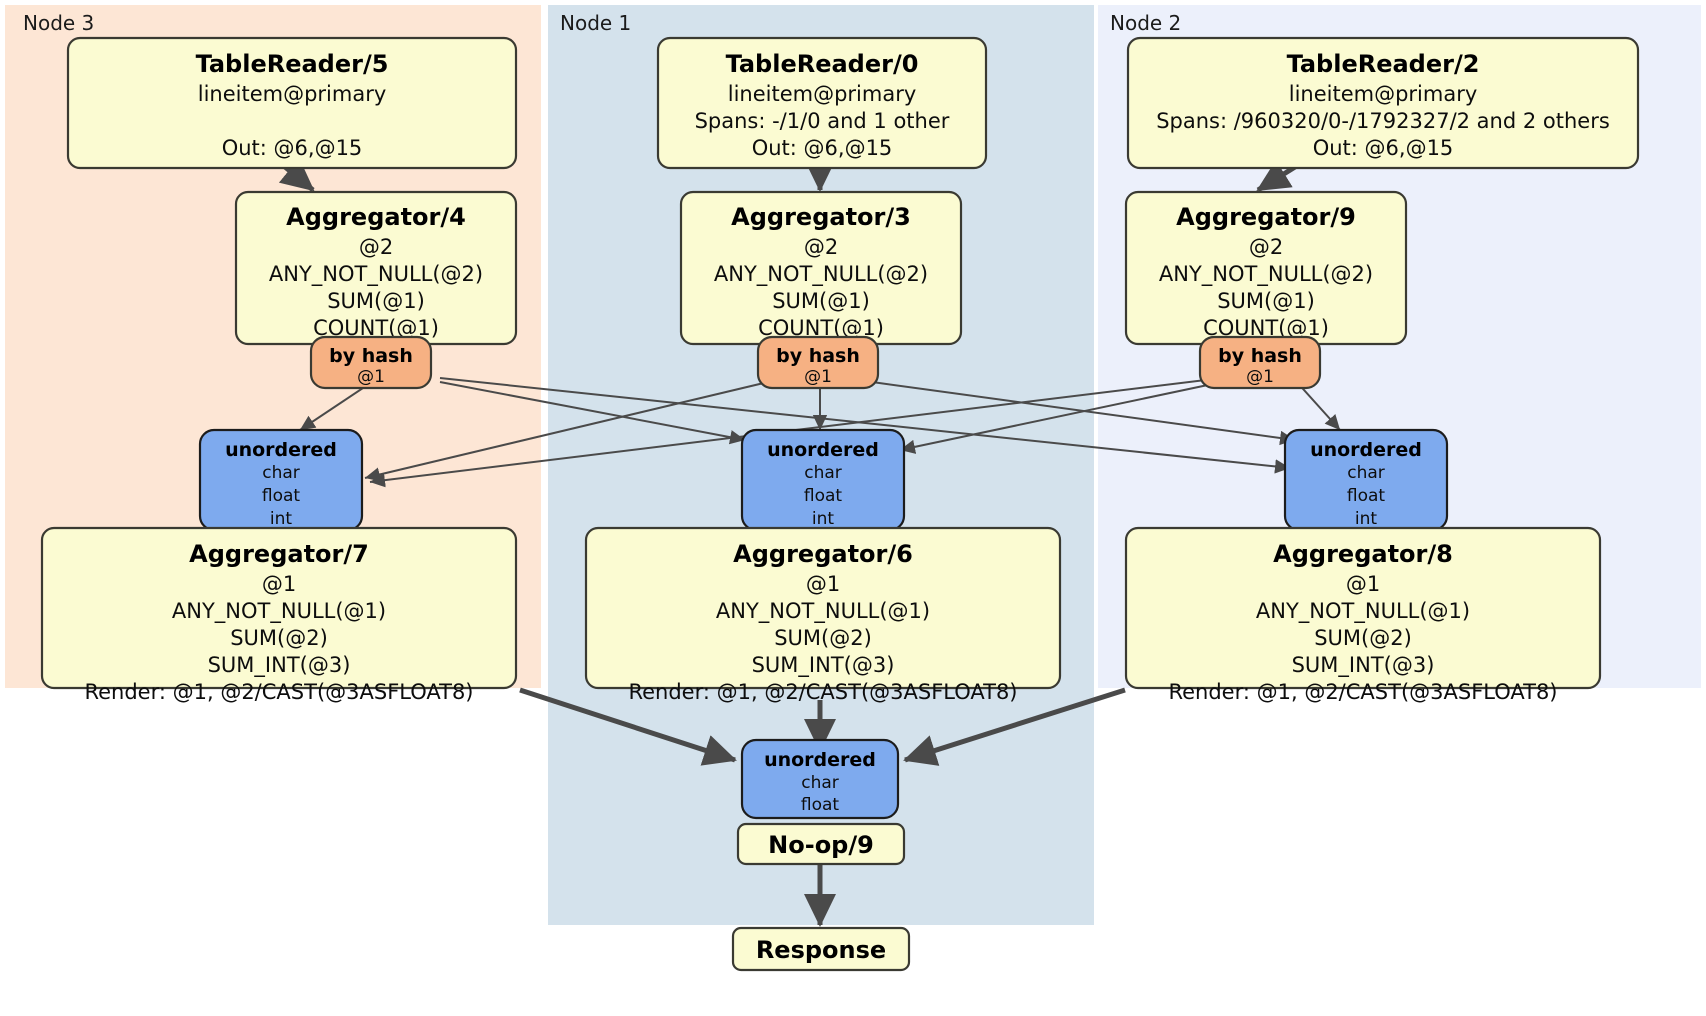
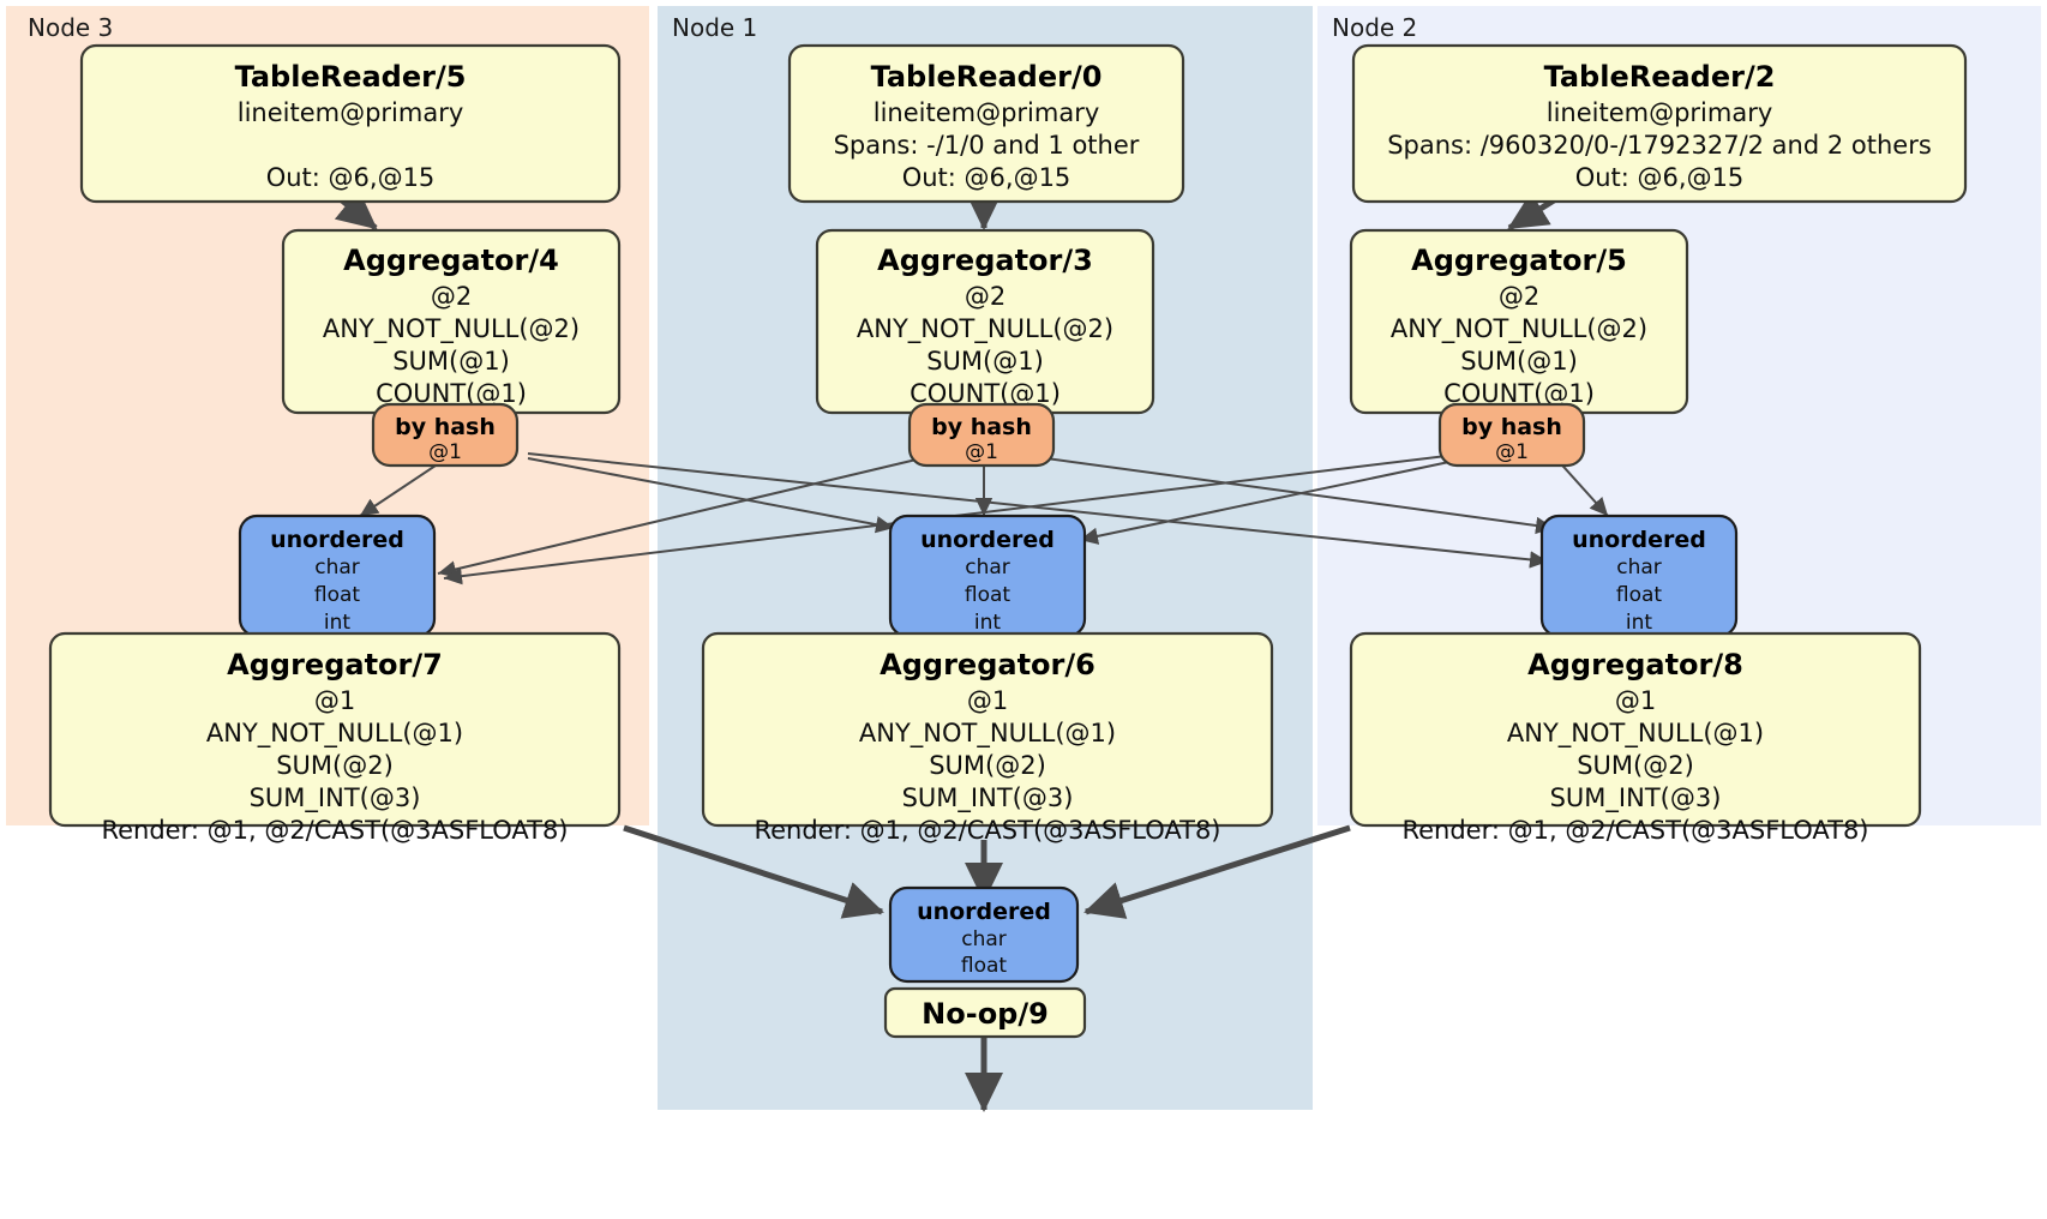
  Node 3
  Node 1
  Node 2
  TableReader/5
  lineitem@primary
  Out: @6,@15
  TableReader/0
  lineitem@primary
  Spans: -/1/0 and 1 other
  Out: @6,@15
  TableReader/2
  lineitem@primary
  Spans: /960320/0-/1792327/2 and 2 others
  Out: @6,@15
  Aggregator/4
  @2
  ANY_NOT_NULL(@2)
  SUM(@1)
  COUNT(@1)
  Aggregator/3
  @2
  ANY_NOT_NULL(@2)
  SUM(@1)
  COUNT(@1)
- Aggregator/9
+ Aggregator/5
  @2
  ANY_NOT_NULL(@2)
  SUM(@1)
  COUNT(@1)
  by hash
  @1
  by hash
  @1
  by hash
  @1
  unordered
  char
  float
  int
  unordered
  char
  float
  int
  unordered
  char
  float
  int
  Aggregator/7
  @1
  ANY_NOT_NULL(@1)
  SUM(@2)
  SUM_INT(@3)
  Render: @1, @2/CAST(@3ASFLOAT8)
  Aggregator/6
  @1
  ANY_NOT_NULL(@1)
  SUM(@2)
  SUM_INT(@3)
  Render: @1, @2/CAST(@3ASFLOAT8)
  Aggregator/8
  @1
  ANY_NOT_NULL(@1)
  SUM(@2)
  SUM_INT(@3)
  Render: @1, @2/CAST(@3ASFLOAT8)
  unordered
  char
  float
  No-op/9
- Response
